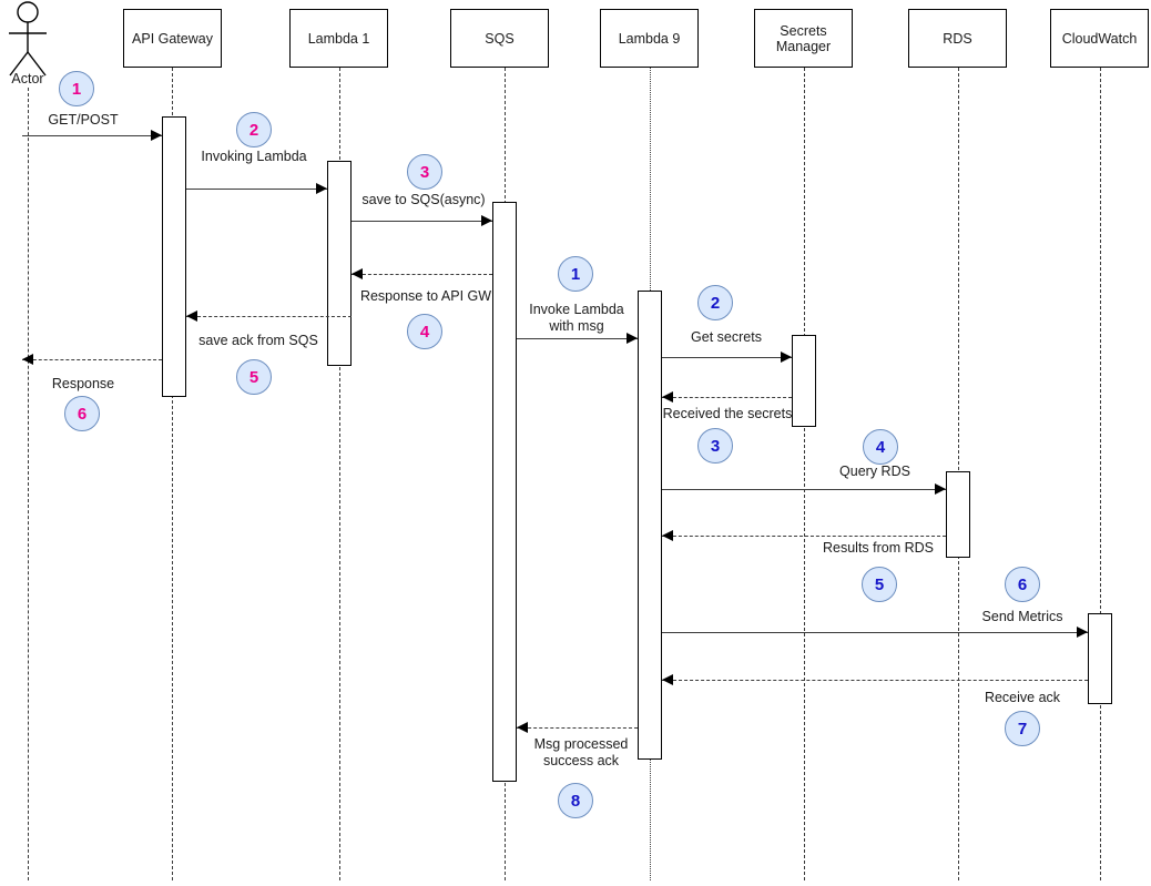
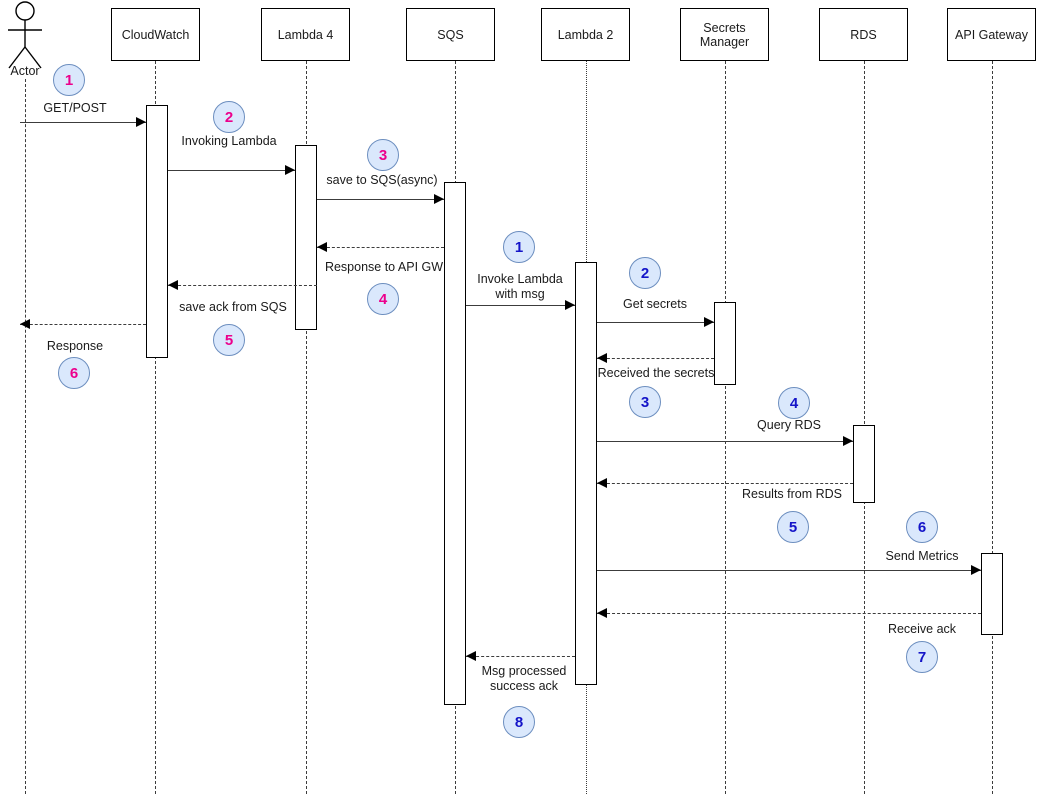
  Actor
- API Gateway
+ CloudWatch
- Lambda 1
+ Lambda 4
  SQS
- Lambda 9
+ Lambda 2
  Secrets
  Manager
  RDS
- CloudWatch
+ API Gateway
  GET/POST
  1
  Invoking Lambda
  2
  save to SQS(async)
  3
  Response to API GW
  4
  save ack from SQS
  5
  Response
  6
  Invoke Lambda
  with msg
  1
  Get secrets
  2
  Received the secrets
  3
  Query RDS
  4
  Results from RDS
  5
  Send Metrics
  6
  Receive ack
  7
  Msg processed
  success ack
  8
